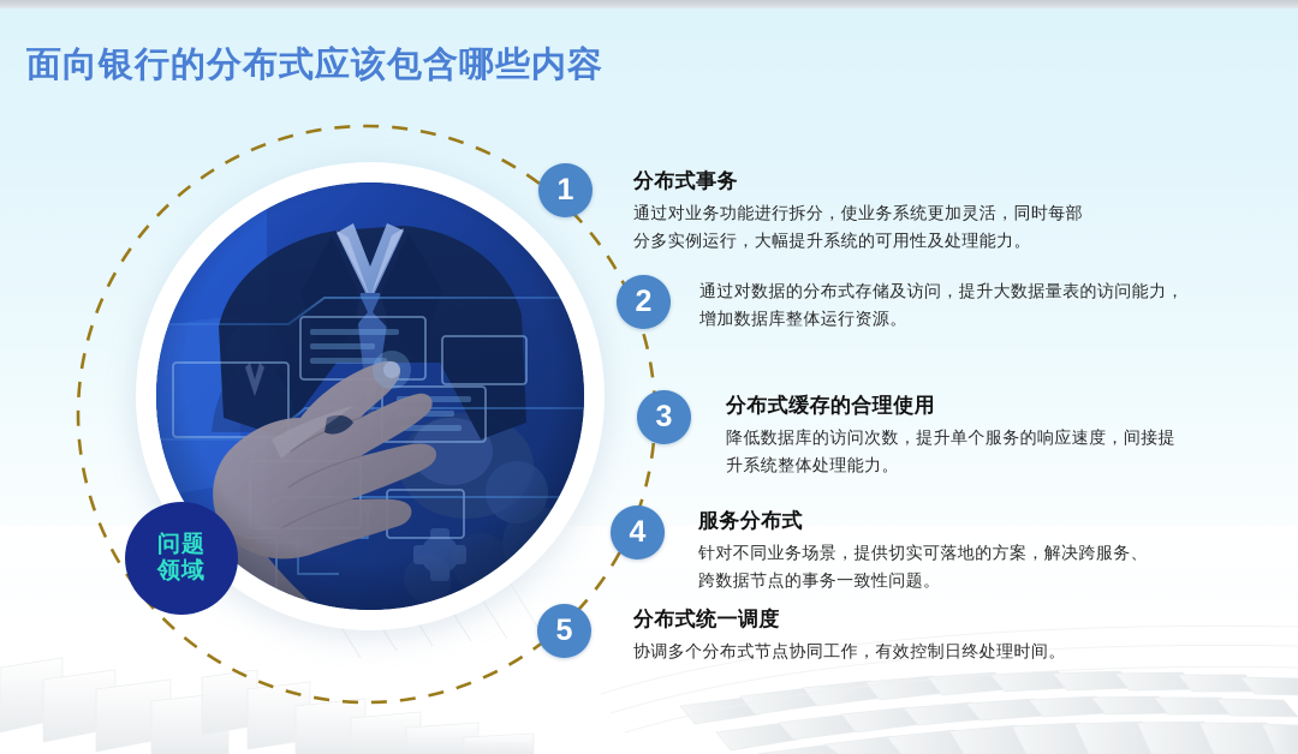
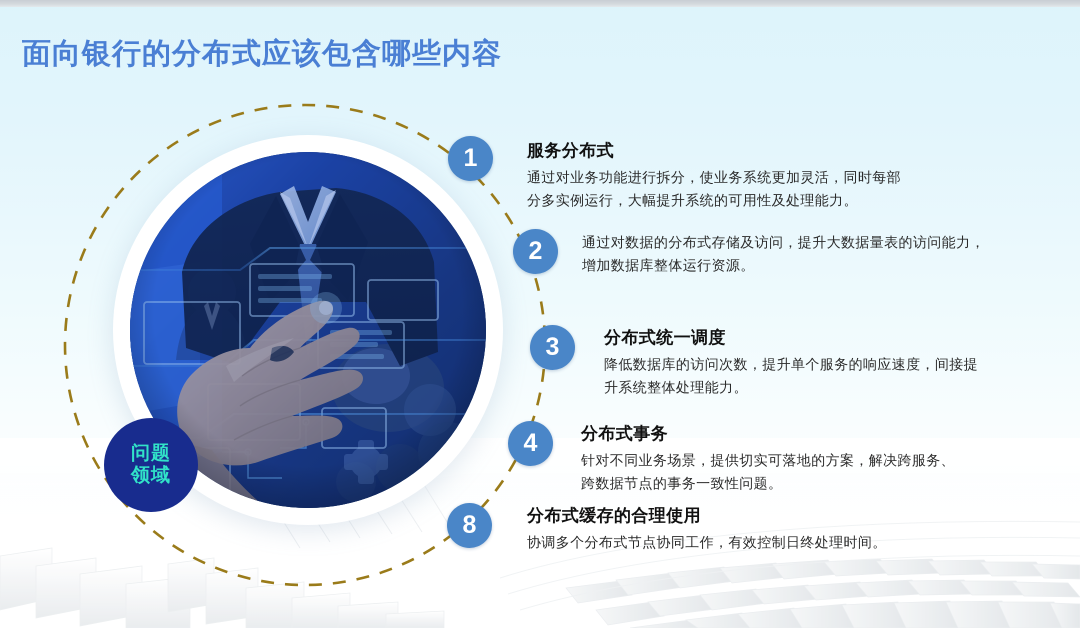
  面向银行的分布式应该包含哪些内容
  问题
  领域
  1
- 分布式事务
+ 服务分布式
  通过对业务功能进行拆分，使业务系统更加灵活，同时每部
  分多实例运行，大幅提升系统的可用性及处理能力。
  2
  通过对数据的分布式存储及访问，提升大数据量表的访问能力，
  增加数据库整体运行资源。
  3
- 分布式缓存的合理使用
+ 分布式统一调度
  降低数据库的访问次数，提升单个服务的响应速度，间接提
  升系统整体处理能力。
  4
- 服务分布式
+ 分布式事务
  针对不同业务场景，提供切实可落地的方案，解决跨服务、
  跨数据节点的事务一致性问题。
- 5
+ 8
- 分布式统一调度
+ 分布式缓存的合理使用
  协调多个分布式节点协同工作，有效控制日终处理时间。
